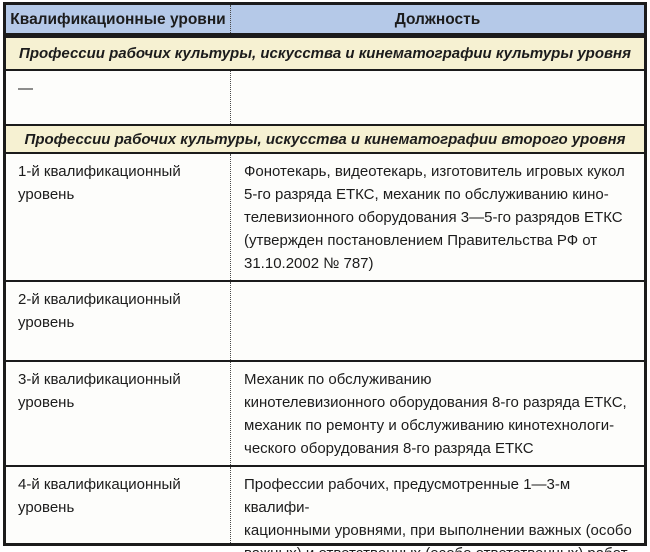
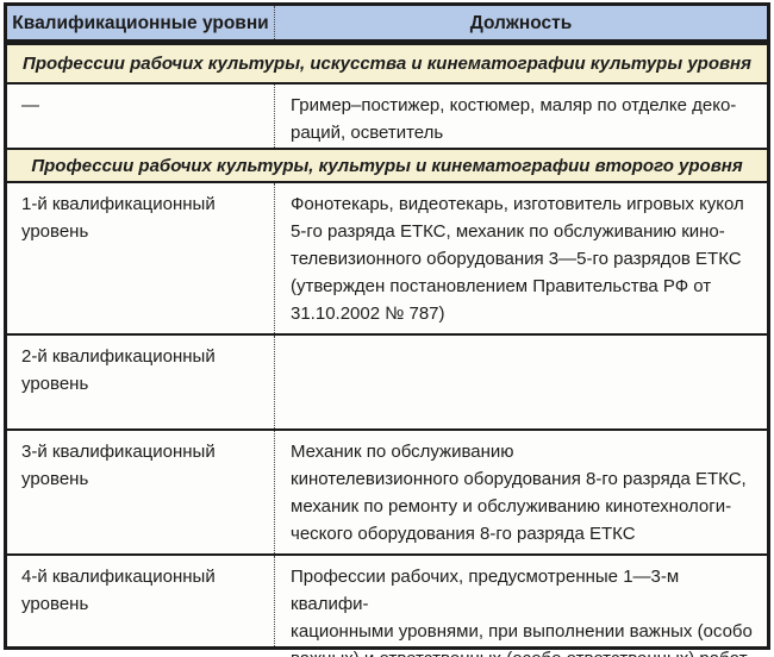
  Квалификационные уровни
  Должность
  Профессии рабочих культуры, искусства и кинематографии культуры уровня
  —
+ Гример–постижер, костюмер, маляр по отделке деко-
+ раций, осветитель
- Профессии рабочих культуры, искусства и кинематографии второго уровня
+ Профессии рабочих культуры, культуры и кинематографии второго уровня
  1-й квалификационный
  уровень
  Фонотекарь, видеотекарь, изготовитель игровых кукол
  5-го разряда ЕТКС, механик по обслуживанию кино-
  телевизионного оборудования 3—5-го разрядов ЕТКС
  (утвержден постановлением Правительства РФ от
  31.10.2002 № 787)
  2-й квалификационный
  уровень
  3-й квалификационный
  уровень
  Механик по обслуживанию
  кинотелевизионного оборудования 8-го разряда ЕТКС,
  механик по ремонту и обслуживанию кинотехнологи-
  ческого оборудования 8-го разряда ЕТКС
  4-й квалификационный
  уровень
  Профессии рабочих, предусмотренные 1—3-м квалифи-
  кационными уровнями, при выполнении важных (особо
